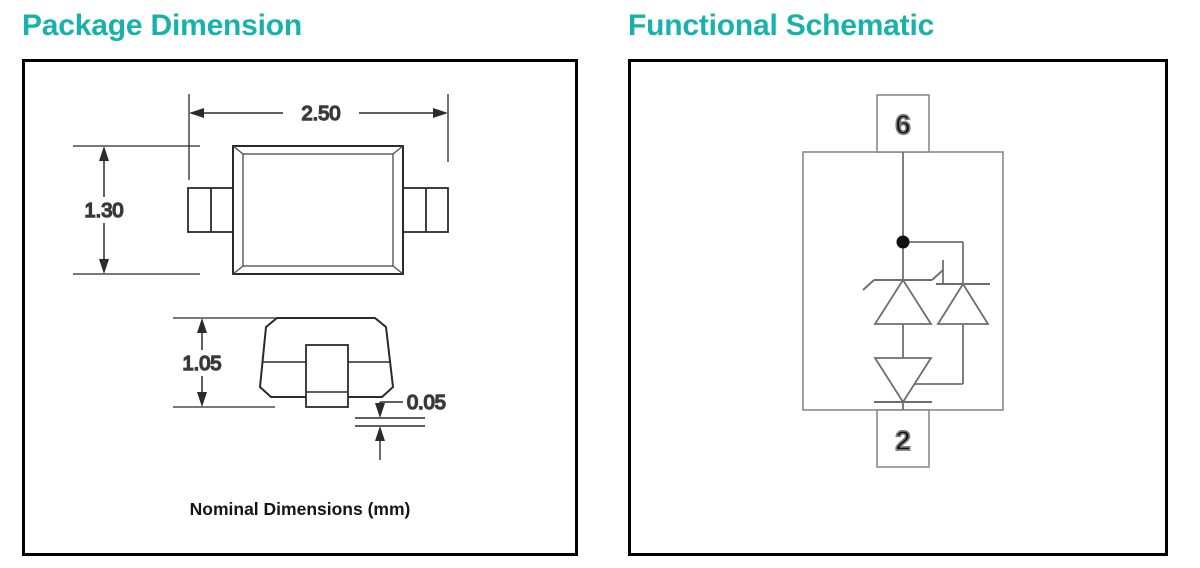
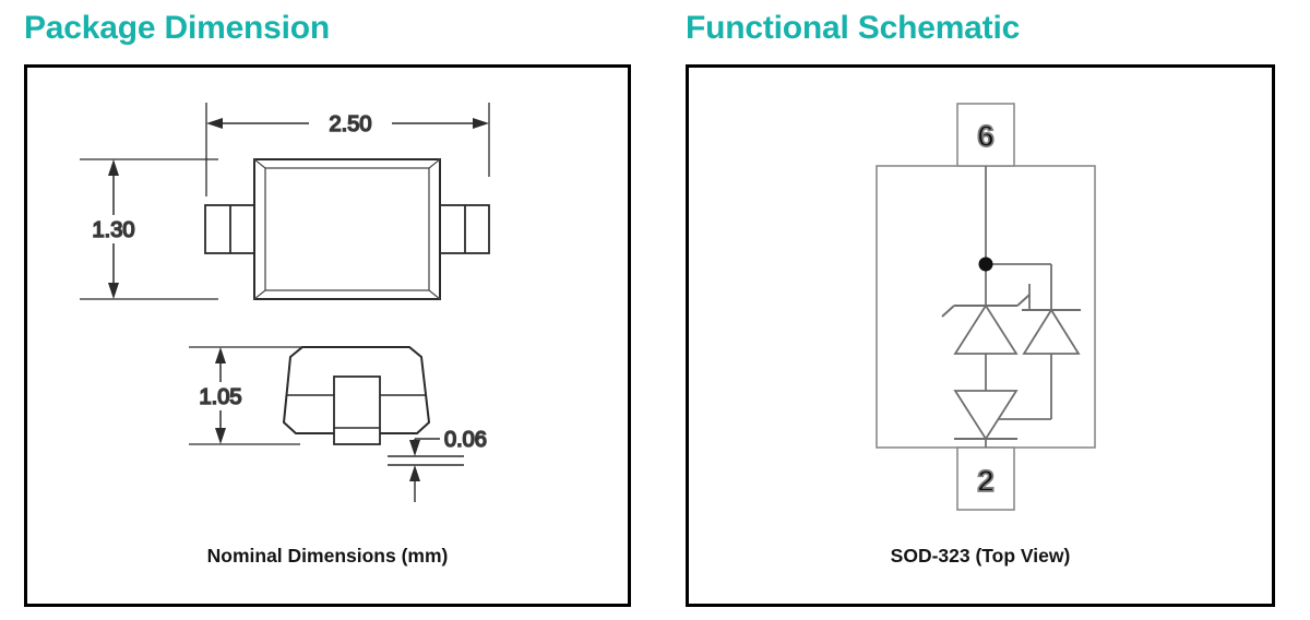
  Package Dimension
  2.50
  1.30
  1.05
- 0.05
+ 0.06
  Nominal Dimensions (mm)
  Functional Schematic
  6
  2
+ SOD-323 (Top View)
